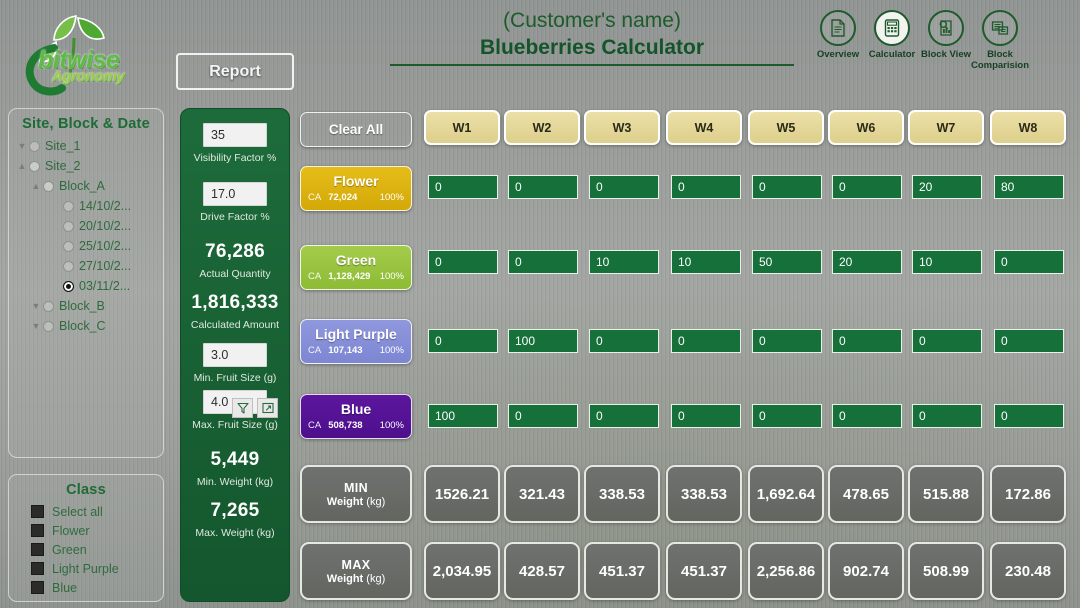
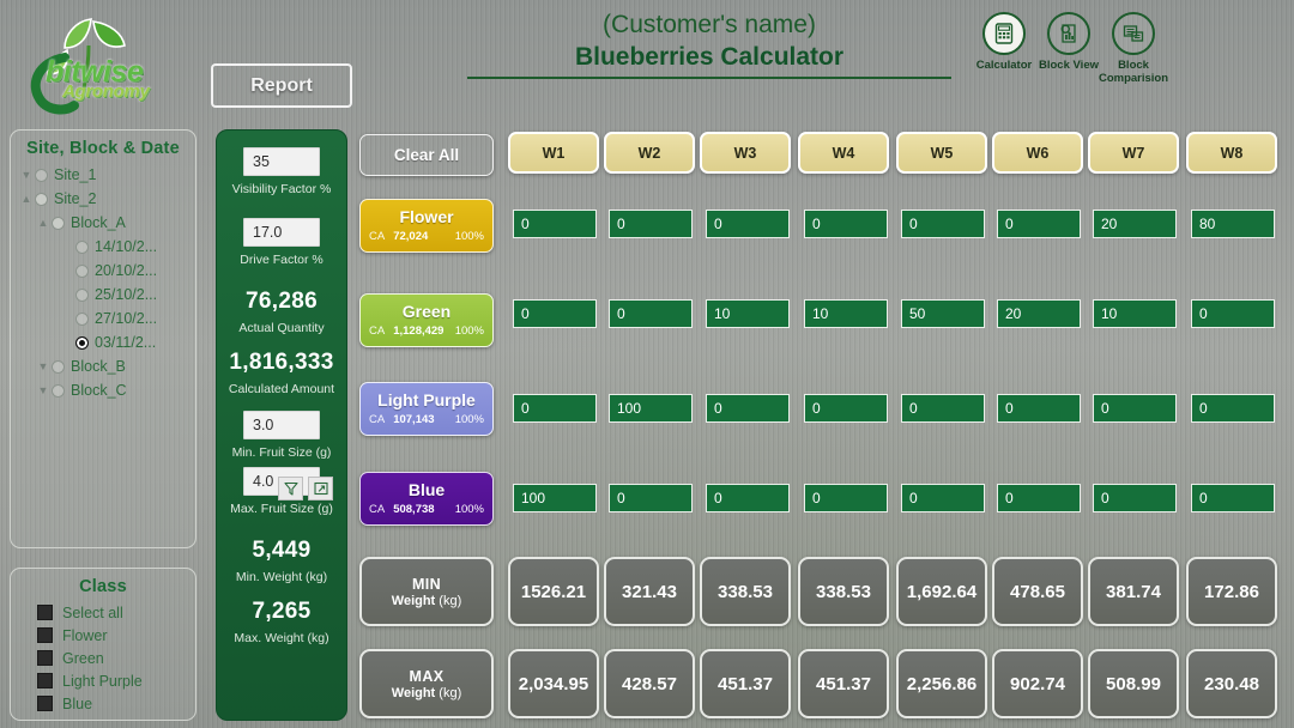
  bitwise
  Agronomy
  Report
  (Customer's name)
  Blueberries Calculator
- Overview
  Calculator
  Block View
  Block Comparision
  Site, Block & Date
  ▼
  Site_1
  ▲
  Site_2
  ▲
  Block_A
  14/10/2...
  20/10/2...
  25/10/2...
  27/10/2...
  03/11/2...
  ▼
  Block_B
  ▼
  Block_C
  Class
  Select all
  Flower
  Green
  Light Purple
  Blue
  35
  Visibility Factor %
  17.0
  Drive Factor %
  76,286
  Actual Quantity
  1,816,333
  Calculated Amount
  3.0
  Min. Fruit Size (g)
  4.0
  Max. Fruit Size (g)
  5,449
  Min. Weight (kg)
  7,265
  Max. Weight (kg)
  Clear All
  W1
  W2
  W3
  W4
  W5
  W6
  W7
  W8
  Flower
  CA
  72,024
  100%
  Green
  CA
  1,128,429
  100%
  Light Purple
  CA
  107,143
  100%
  Blue
  CA
  508,738
  100%
  0
  0
  0
  0
  0
  0
  20
  80
  0
  0
  10
  10
  50
  20
  10
  0
  0
  100
  0
  0
  0
  0
  0
  0
  100
  0
  0
  0
  0
  0
  0
  0
  MIN
  Weight (kg)
  1526.21
  321.43
  338.53
  338.53
  1,692.64
  478.65
- 515.88
+ 381.74
  172.86
  MAX
  Weight (kg)
  2,034.95
  428.57
  451.37
  451.37
  2,256.86
  902.74
  508.99
  230.48
